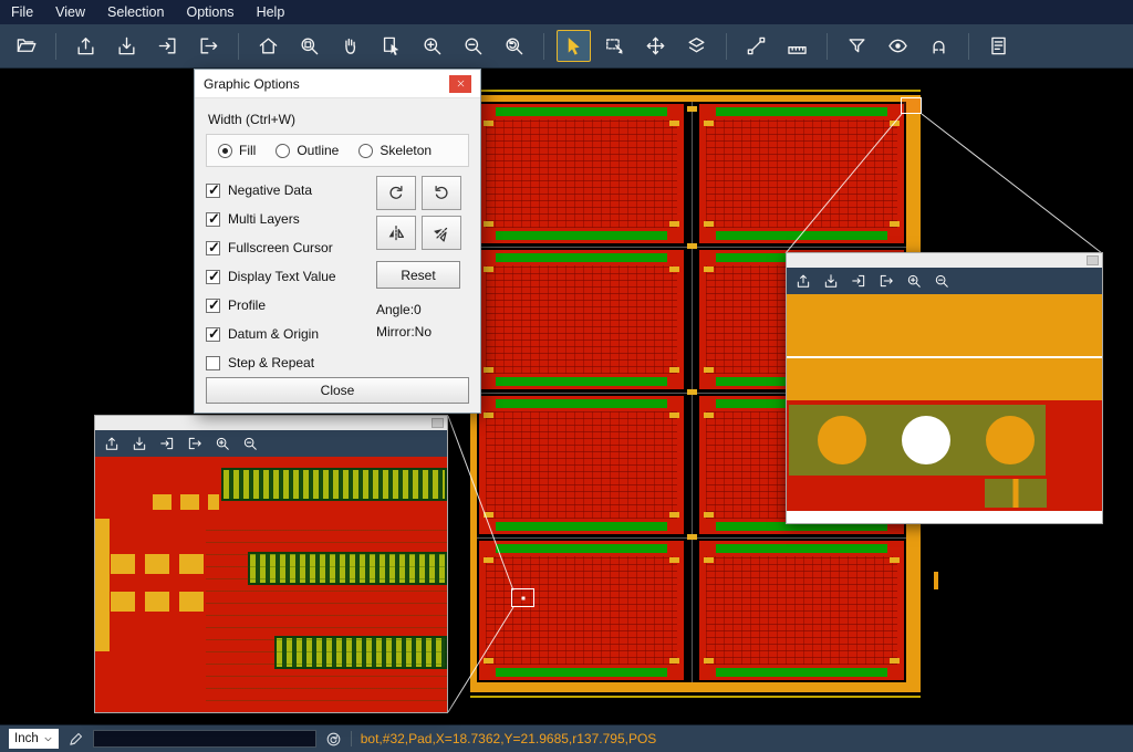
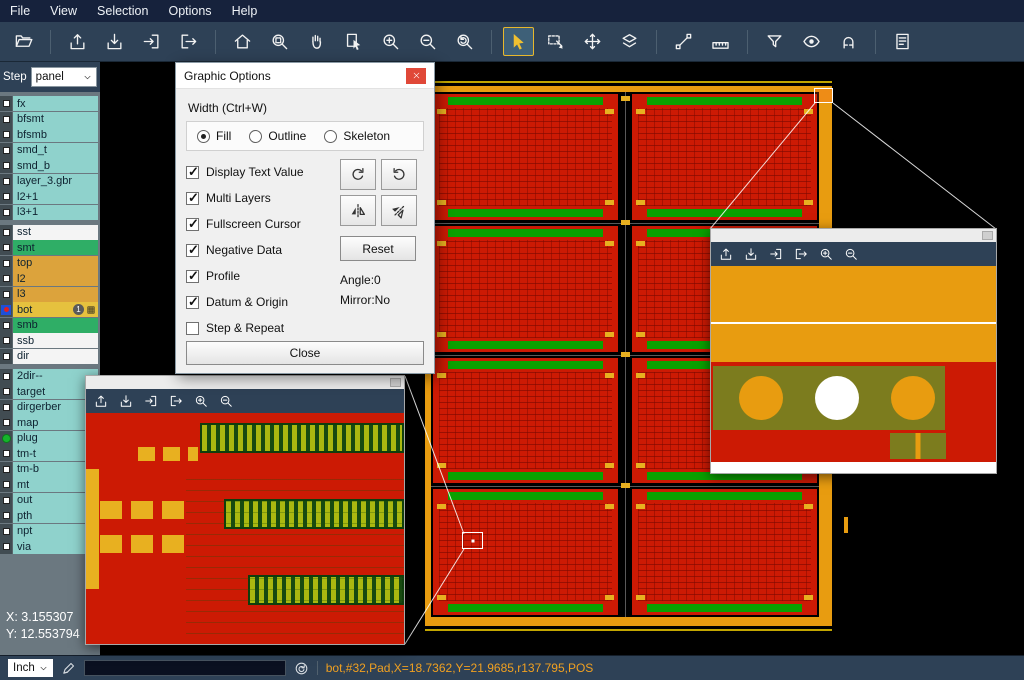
  File
  View
  Selection
  Options
  Help
+ Step
+ panel
+ fx
+ bfsmt
+ bfsmb
+ smd_t
+ smd_b
+ layer_3.gbr
+ l2+1
+ l3+1
+ sst
+ smt
+ top
+ l2
+ l3
+ bot
+ 1
+ smb
+ ssb
+ dir
+ 2dir--
+ target
+ dirgerber
+ map
+ plug
+ tm-t
+ tm-b
+ mt
+ out
+ pth
+ npt
+ via
+ X: 3.155307
+ Y: 12.553794
  Graphic Options
  Width (Ctrl+W)
  Fill
  Outline
  Skeleton
- Negative Data
+ Display Text Value
  Multi Layers
  Fullscreen Cursor
- Display Text Value
+ Negative Data
  Profile
  Datum & Origin
  Step & Repeat
  Reset
  Angle:0
  Mirror:No
  Close
  Inch
  bot,#32,Pad,X=18.7362,Y=21.9685,r137.795,POS
